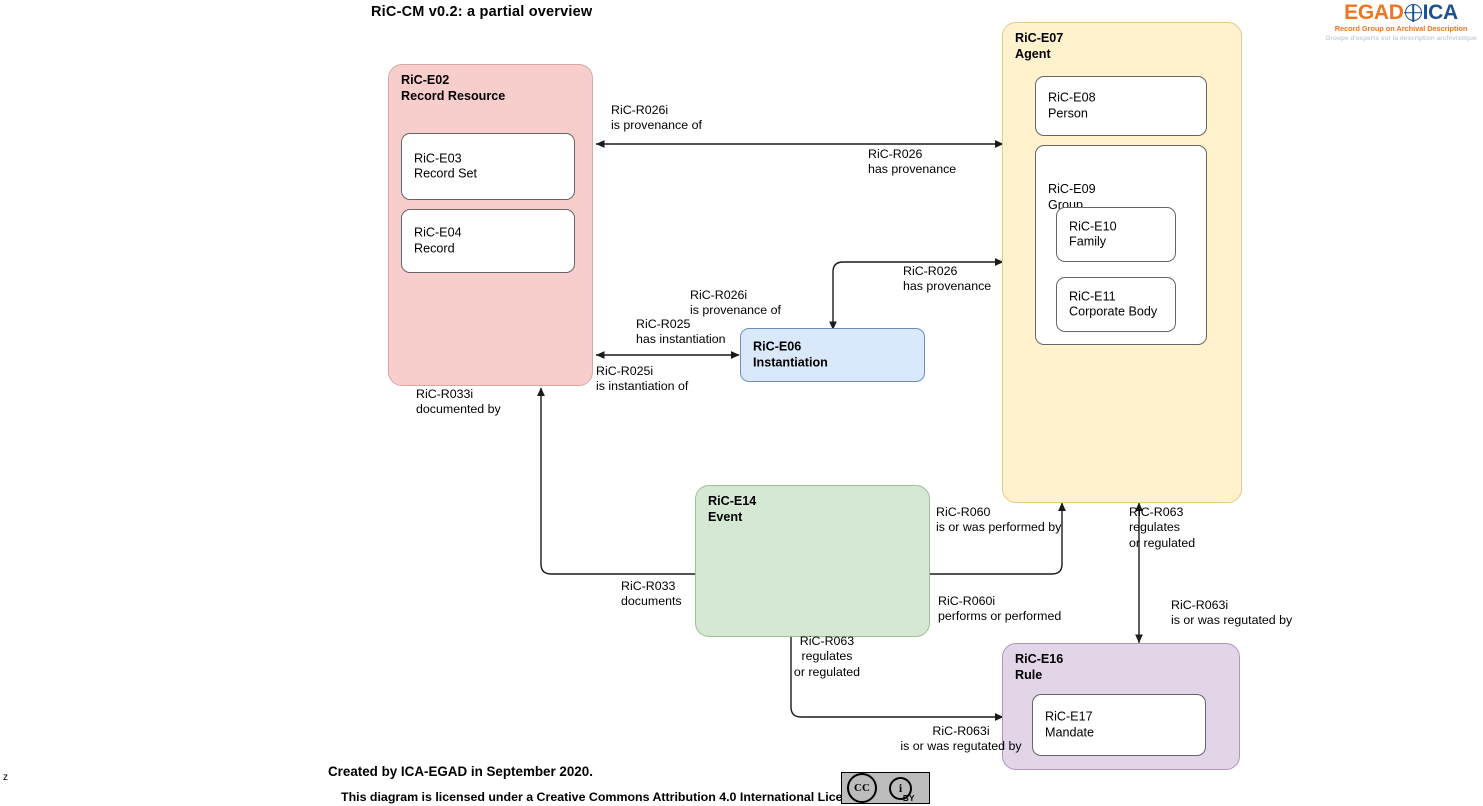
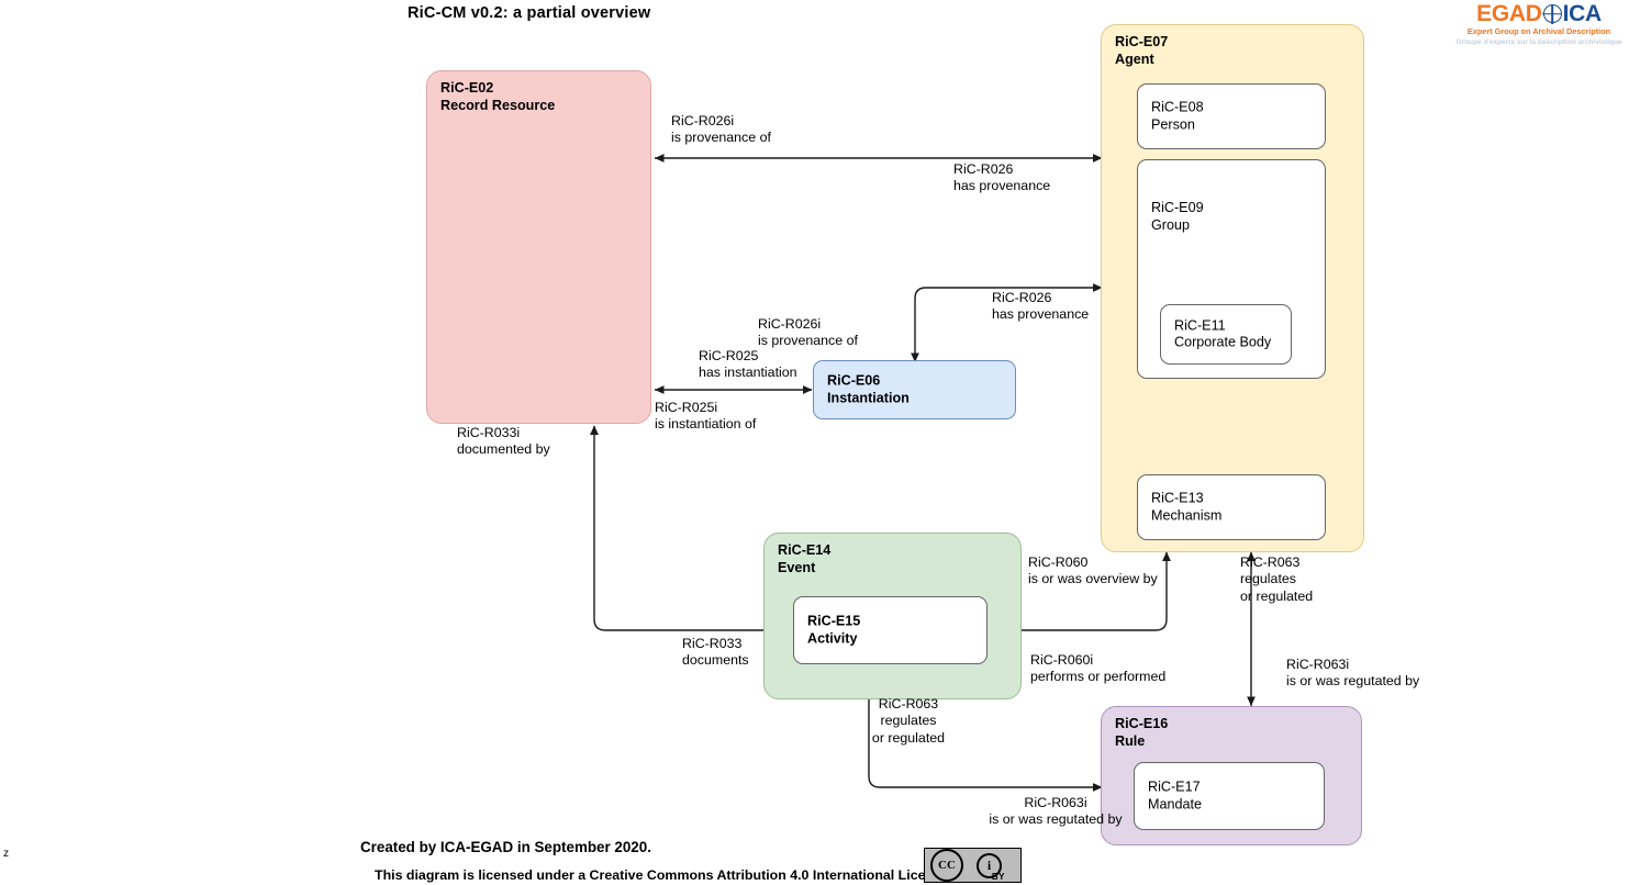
  RiC-CM v0.2: a partial overview
  z
  RiC-E02
  Record Resource
- RiC-E03
- Record Set
- RiC-E04
- Record
  RiC-E07
  Agent
  RiC-E08
  Person
  RiC-E09
  Group
- RiC-E10
- Family
  RiC-E11
  Corporate Body
+ RiC-E13
+ Mechanism
  RiC-E06
  Instantiation
  RiC-E14
  Event
+ RiC-E15
+ Activity
  RiC-E16
  Rule
  RiC-E17
  Mandate
  RiC-R026i
  is provenance of
  RiC-R026
  has provenance
  RiC-R026
  has provenance
  RiC-R026i
  is provenance of
  RiC-R025
  has instantiation
  RiC-R025i
  is instantiation of
  RiC-R033i
  documented by
  RiC-R033
  documents
  RiC-R060
- is or was performed by
+ is or was overview by
  RiC-R060i
  performs or performed
  RiC-R063
  regulates
  or regulated
  RiC-R063i
  is or was regutated by
  RiC-R063
  regulates
  or regulated
  RiC-R063i
  is or was regutated by
  Created by ICA-EGAD in September 2020.
  This diagram is licensed under a Creative Commons Attribution 4.0 International Lice
  CC
  i
  BY
  EGAD ICA
- Record Group on Archival Description
+ Expert Group on Archival Description
